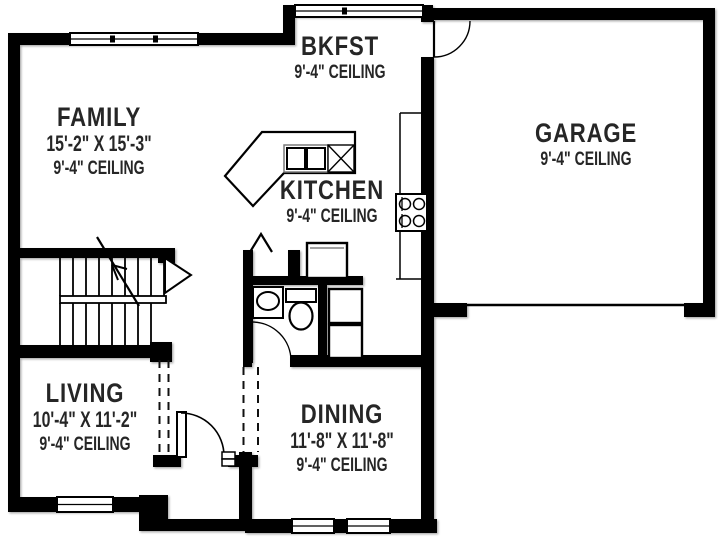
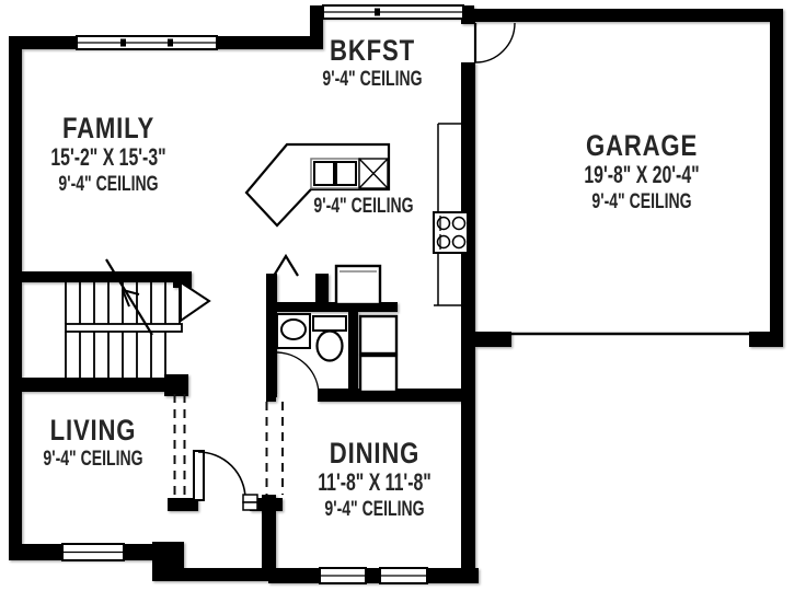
  FAMILY
  15'-2" X 15'-3"
  9'-4" CEILING
  BKFST
  9'-4" CEILING
- KITCHEN
  9'-4" CEILING
  GARAGE
+ 19'-8" X 20'-4"
  9'-4" CEILING
  LIVING
- 10'-4" X 11'-2"
  9'-4" CEILING
  DINING
  11'-8" X 11'-8"
  9'-4" CEILING
